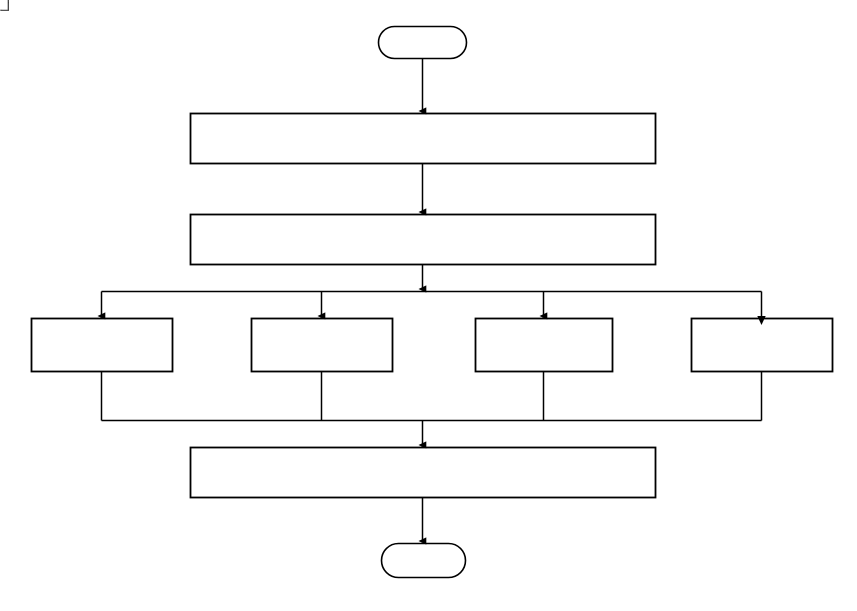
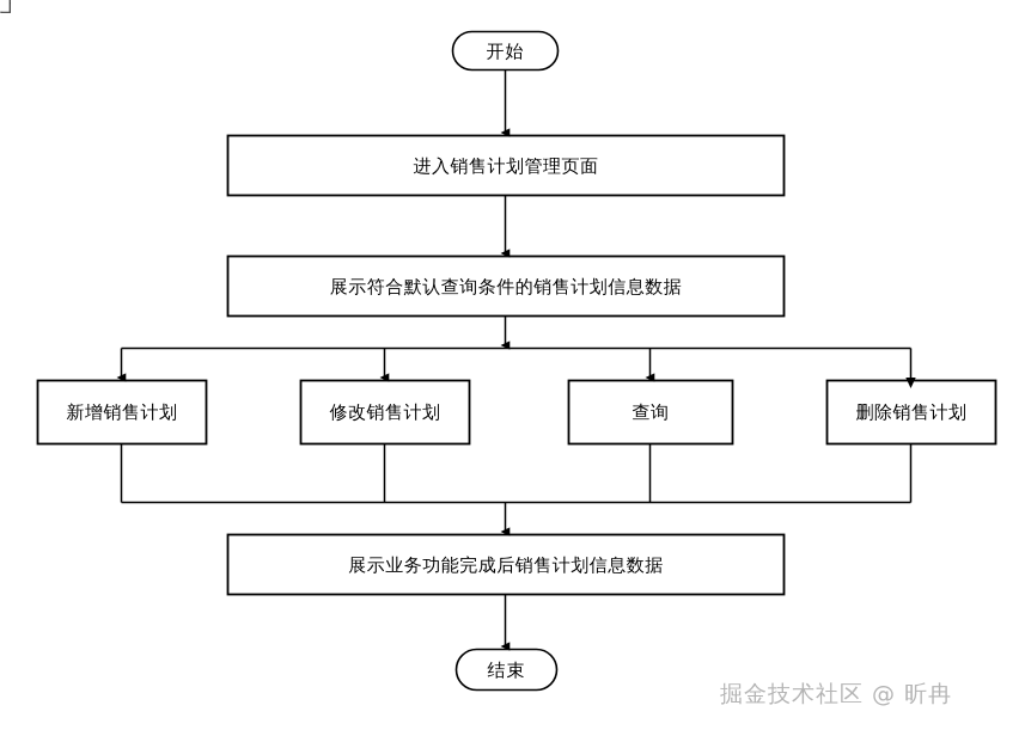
  上
+ 开始
+ 进入销售计划管理页面
+ 展示符合默认查询条件的销售计划信息数据
+ 新增销售计划
+ 修改销售计划
+ 查询
+ 删除销售计划
+ 展示业务功能完成后销售计划信息数据
+ 结束
+ 掘金技术社区 @ 昕冉
